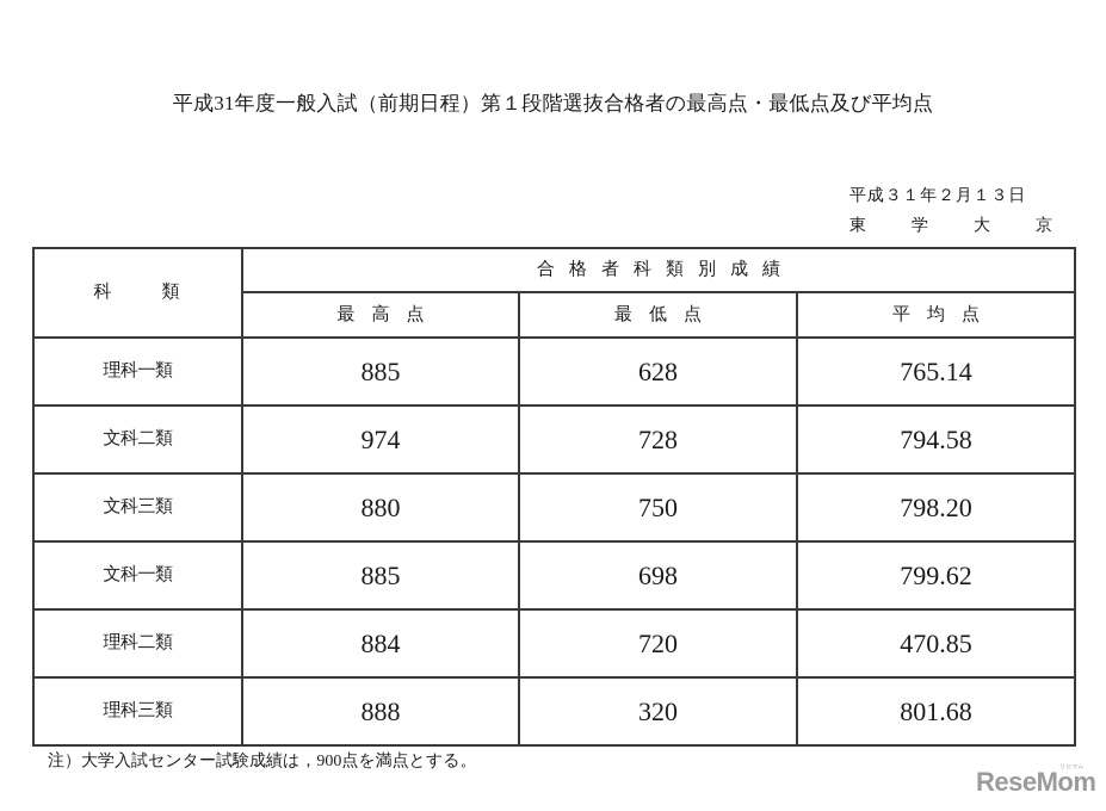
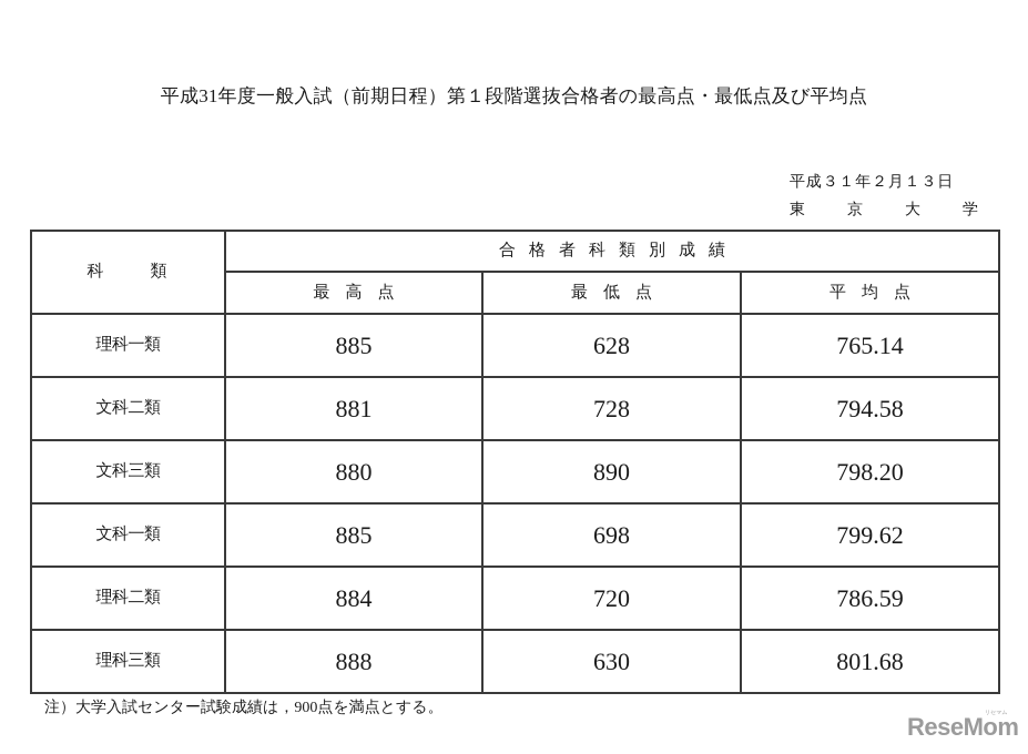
  平成31年度一般入試（前期日程）第１段階選抜合格者の最高点・最低点及び平均点
  平成３１年２月１３日
  東
- 学
+ 京
  大
- 京
+ 学
  科 類	合格者科類別成績
  最高点	最低点	平均点
  理科一類	885	628	765.14
- 文科二類	974	728	794.58
+ 文科二類	881	728	794.58
- 文科三類	880	750	798.20
+ 文科三類	880	890	798.20
  文科一類	885	698	799.62
- 理科二類	884	720	470.85
+ 理科二類	884	720	786.59
- 理科三類	888	320	801.68
+ 理科三類	888	630	801.68
  注）大学入試センター試験成績は，900点を満点とする。
  ReseMom
